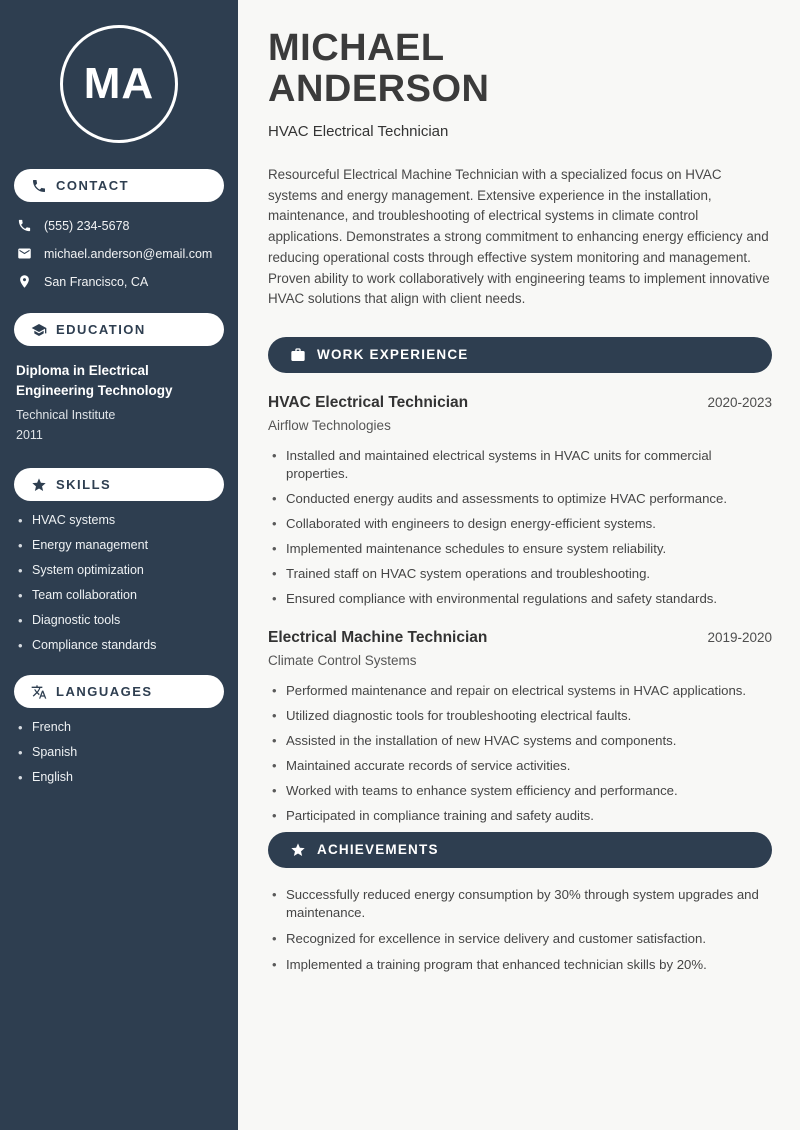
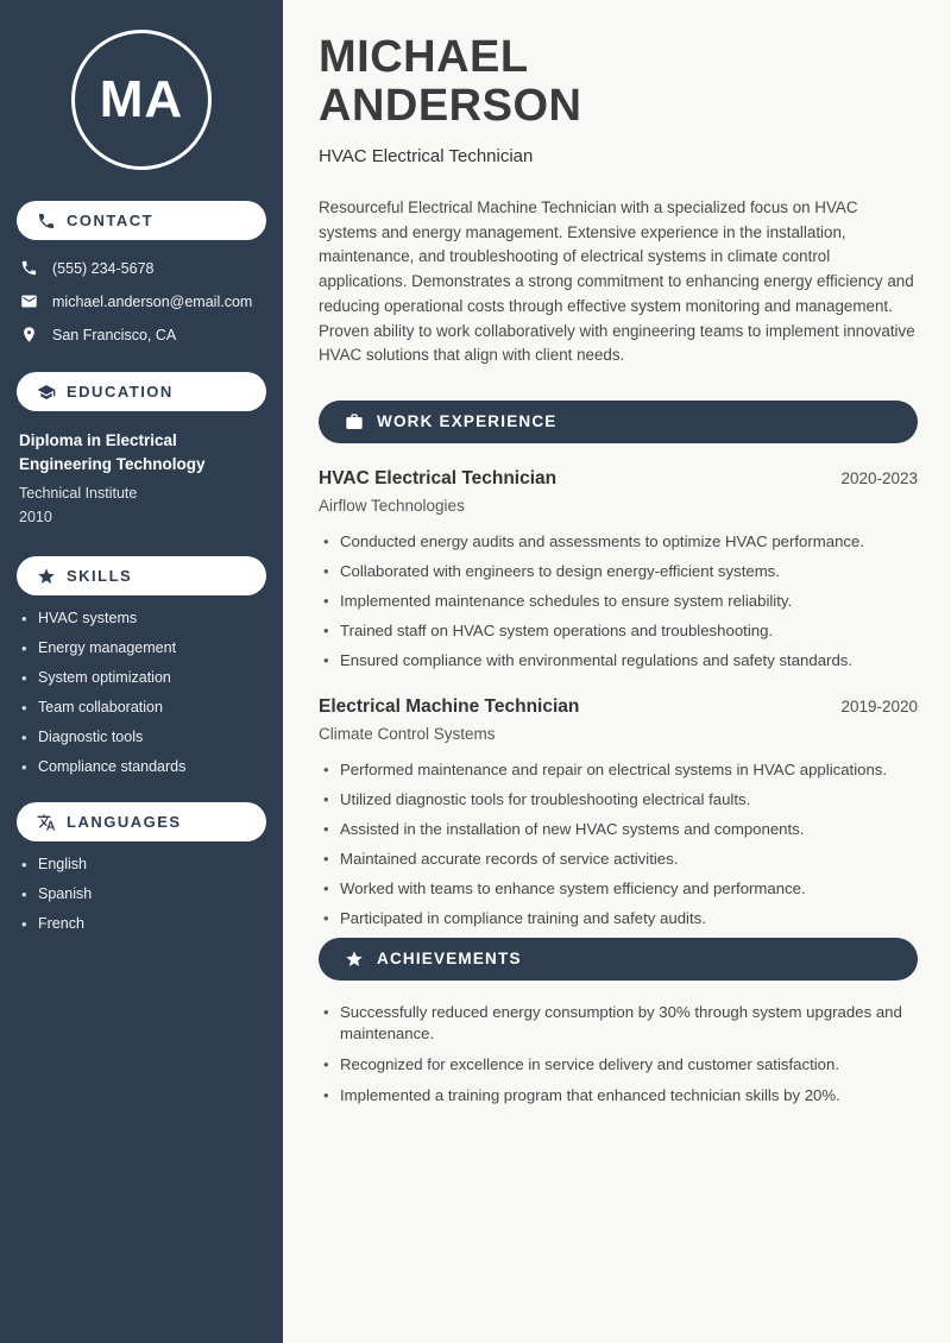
  MA
  CONTACT
  (555) 234-5678
  michael.anderson@email.com
  San Francisco, CA
  EDUCATION
  Diploma in Electrical Engineering Technology
  Technical Institute
- 2011
+ 2010
  SKILLS
  HVAC systems
  Energy management
  System optimization
  Team collaboration
  Diagnostic tools
  Compliance standards
  LANGUAGES
- French
+ English
  Spanish
- English
+ French
  MICHAEL
  ANDERSON
  HVAC Electrical Technician
  Resourceful Electrical Machine Technician with a specialized focus on HVAC systems and energy management. Extensive experience in the installation, maintenance, and troubleshooting of electrical systems in climate control applications. Demonstrates a strong commitment to enhancing energy efficiency and reducing operational costs through effective system monitoring and management. Proven ability to work collaboratively with engineering teams to implement innovative HVAC solutions that align with client needs.
  WORK EXPERIENCE
  HVAC Electrical Technician
  2020-2023
  Airflow Technologies
- Installed and maintained electrical systems in HVAC units for commercial properties.
  Conducted energy audits and assessments to optimize HVAC performance.
  Collaborated with engineers to design energy-efficient systems.
  Implemented maintenance schedules to ensure system reliability.
  Trained staff on HVAC system operations and troubleshooting.
  Ensured compliance with environmental regulations and safety standards.
  Electrical Machine Technician
  2019-2020
  Climate Control Systems
  Performed maintenance and repair on electrical systems in HVAC applications.
  Utilized diagnostic tools for troubleshooting electrical faults.
  Assisted in the installation of new HVAC systems and components.
  Maintained accurate records of service activities.
  Worked with teams to enhance system efficiency and performance.
  Participated in compliance training and safety audits.
  ACHIEVEMENTS
  Successfully reduced energy consumption by 30% through system upgrades and maintenance.
  Recognized for excellence in service delivery and customer satisfaction.
  Implemented a training program that enhanced technician skills by 20%.
